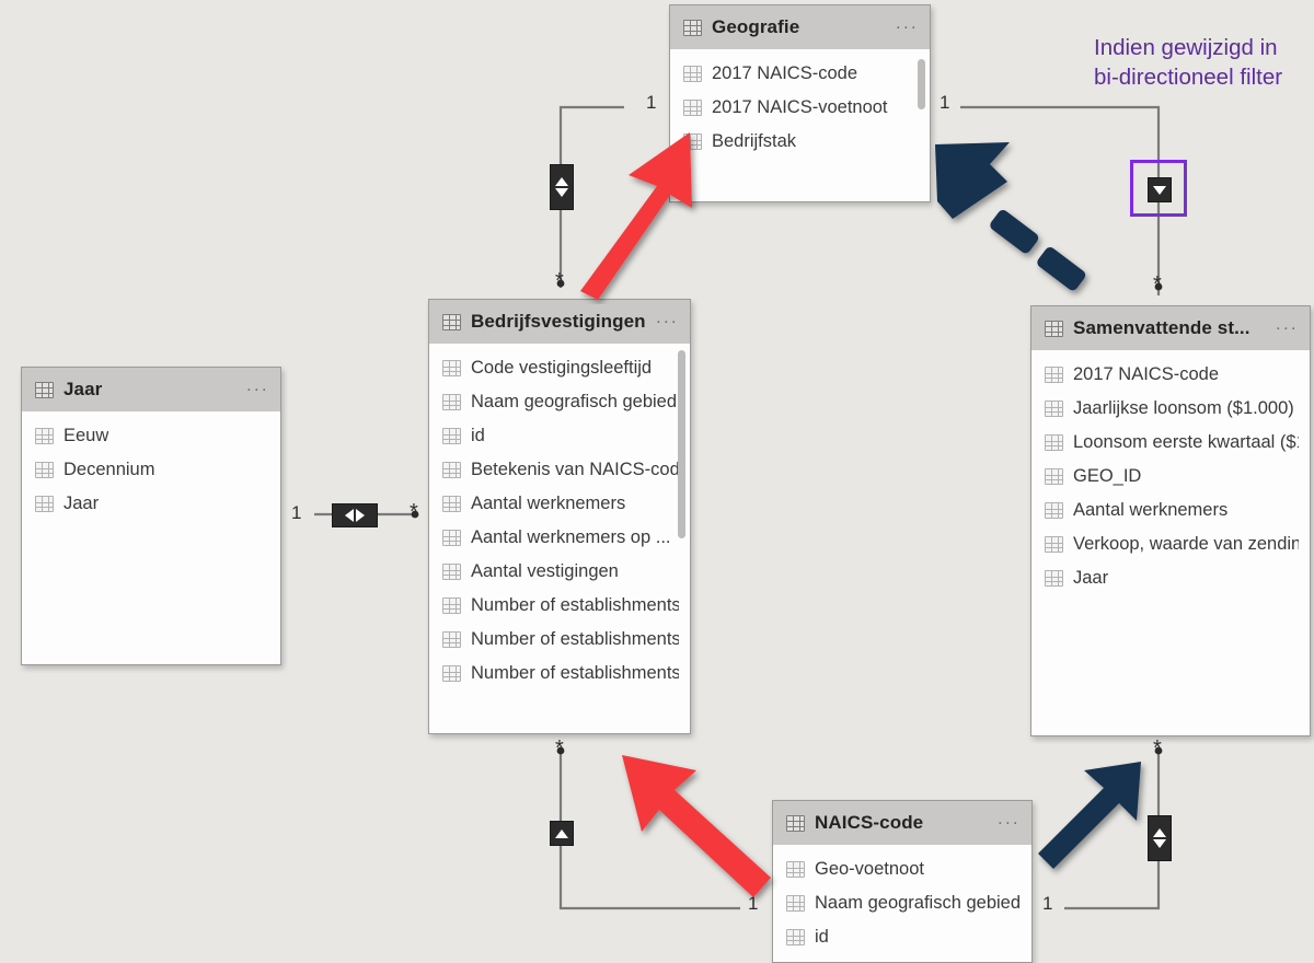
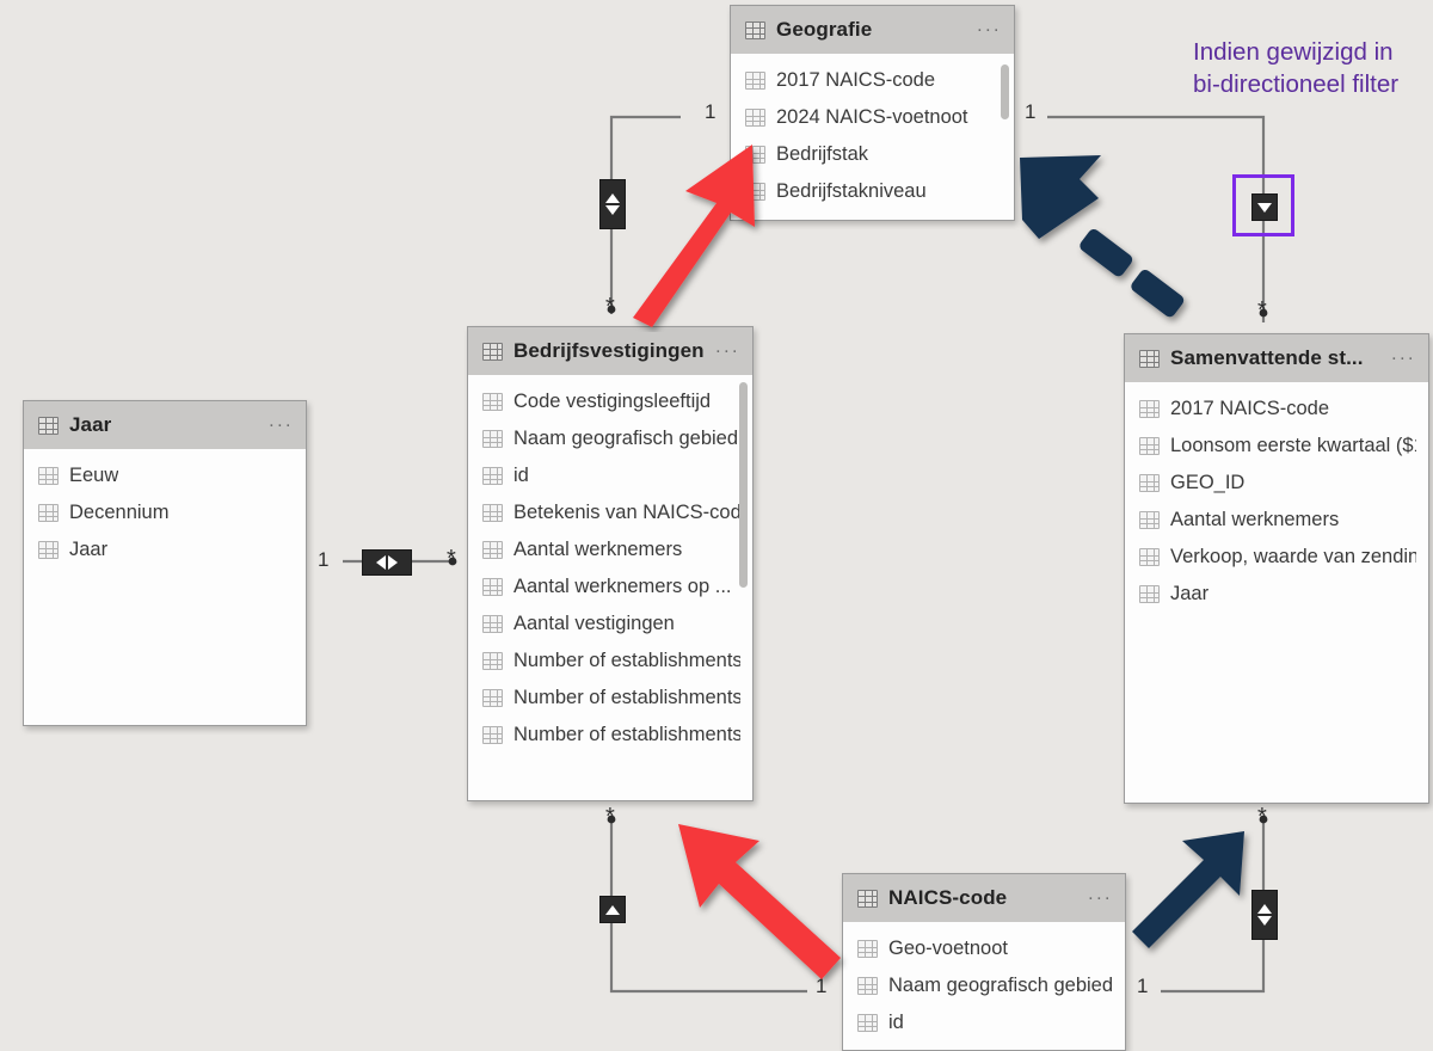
  1
  *
  1
  *
  1
  *
  1
  *
  1
  *
  Indien gewijzigd in
  bi-directioneel filter
  Geografie
  ...
  2017 NAICS-code
- 2017 NAICS-voetnoot
+ 2024 NAICS-voetnoot
  Bedrijfstak
+ Bedrijfstakniveau
  Bedrijfsvestigingen
  ...
  Code vestigingsleeftijd
  Naam geografisch gebied
  id
  Betekenis van NAICS-cod
  Aantal werknemers
  Aantal werknemers op ...
  Aantal vestigingen
  Number of establishments
  Number of establishments
  Number of establishments
  Samenvattende st...
  ...
  2017 NAICS-code
- Jaarlijkse loonsom ($1.000)
  Loonsom eerste kwartaal ($
  GEO_ID
  Aantal werknemers
  Verkoop, waarde van zendin
  Jaar
  Jaar
  ...
  Eeuw
  Decennium
  Jaar
  NAICS-code
  ...
  Geo-voetnoot
  Naam geografisch gebied
  id
